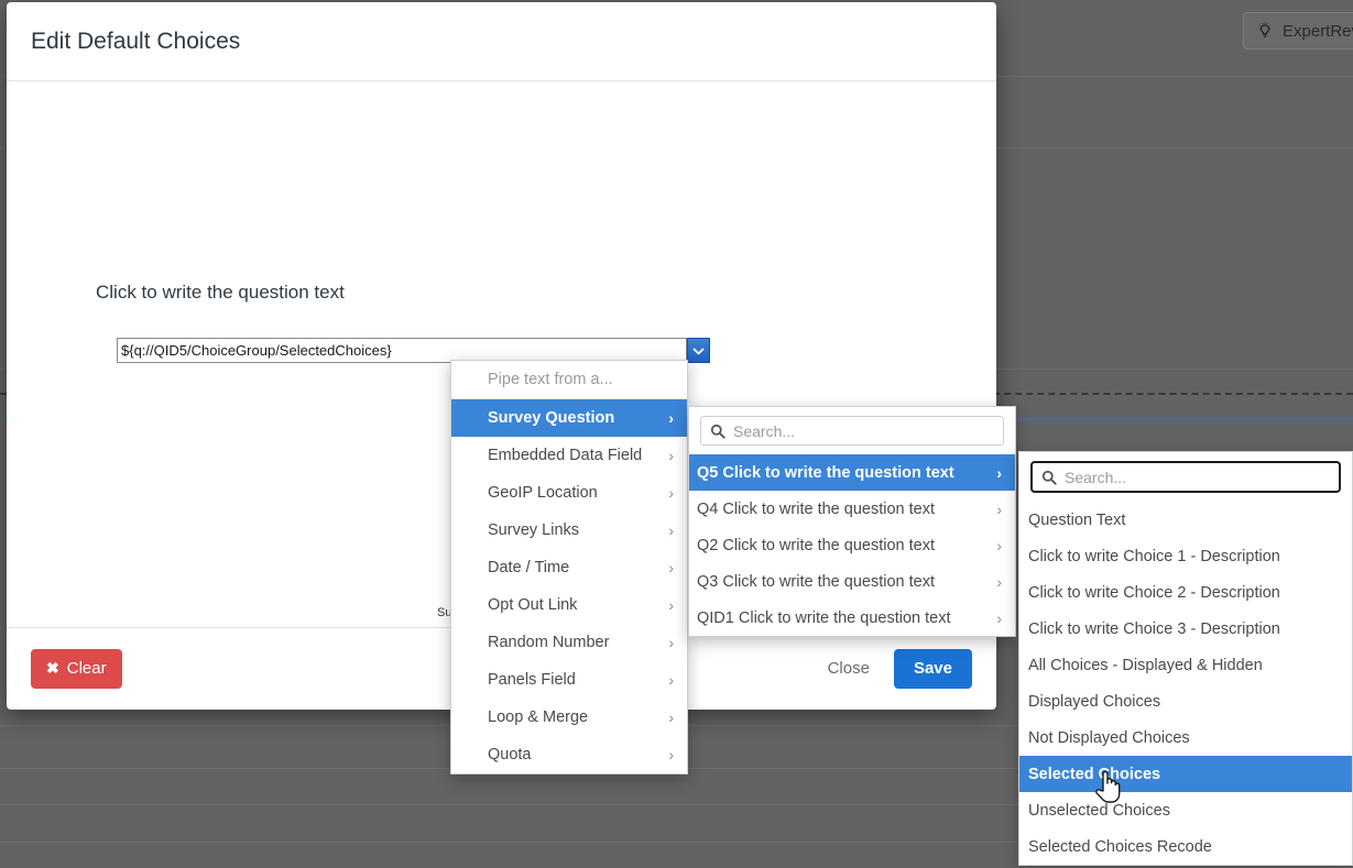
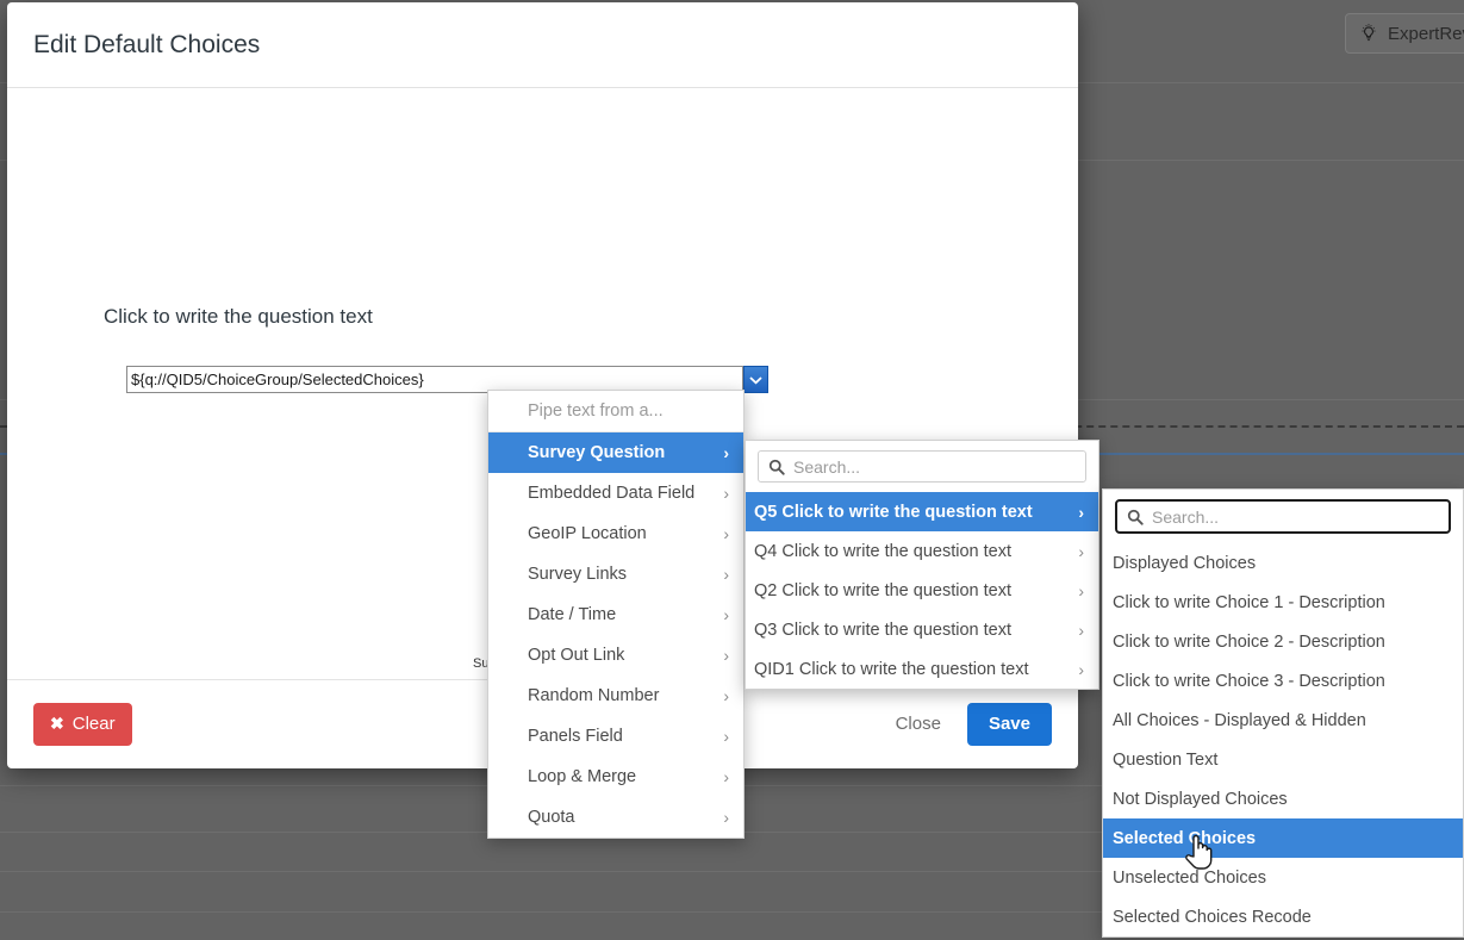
  ExpertRe
  Edit Default Choices
  Click to write the question text
  ${q://QID5/ChoiceGroup/SelectedChoices}
  ✖
  Clear
  Close
  Save
  Pipe text from a...
  Survey Question
  ›
  Embedded Data Field
  ›
  GeoIP Location
  ›
  Survey Links
  ›
  Date / Time
  ›
  Opt Out Link
  ›
  Random Number
  ›
  Panels Field
  ›
  Loop & Merge
  ›
  Quota
  ›
  Search...
  Q5 Click to write the question text
  ›
  Q4 Click to write the question text
  ›
  Q2 Click to write the question text
  ›
  Q3 Click to write the question text
  ›
  QID1 Click to write the question text
  ›
  Search...
- Question Text
+ Displayed Choices
  Click to write Choice 1 - Description
  Click to write Choice 2 - Description
  Click to write Choice 3 - Description
  All Choices - Displayed & Hidden
- Displayed Choices
+ Question Text
  Not Displayed Choices
  Selectedhoices
  Unselected Choices
  Selected Choices Recode
